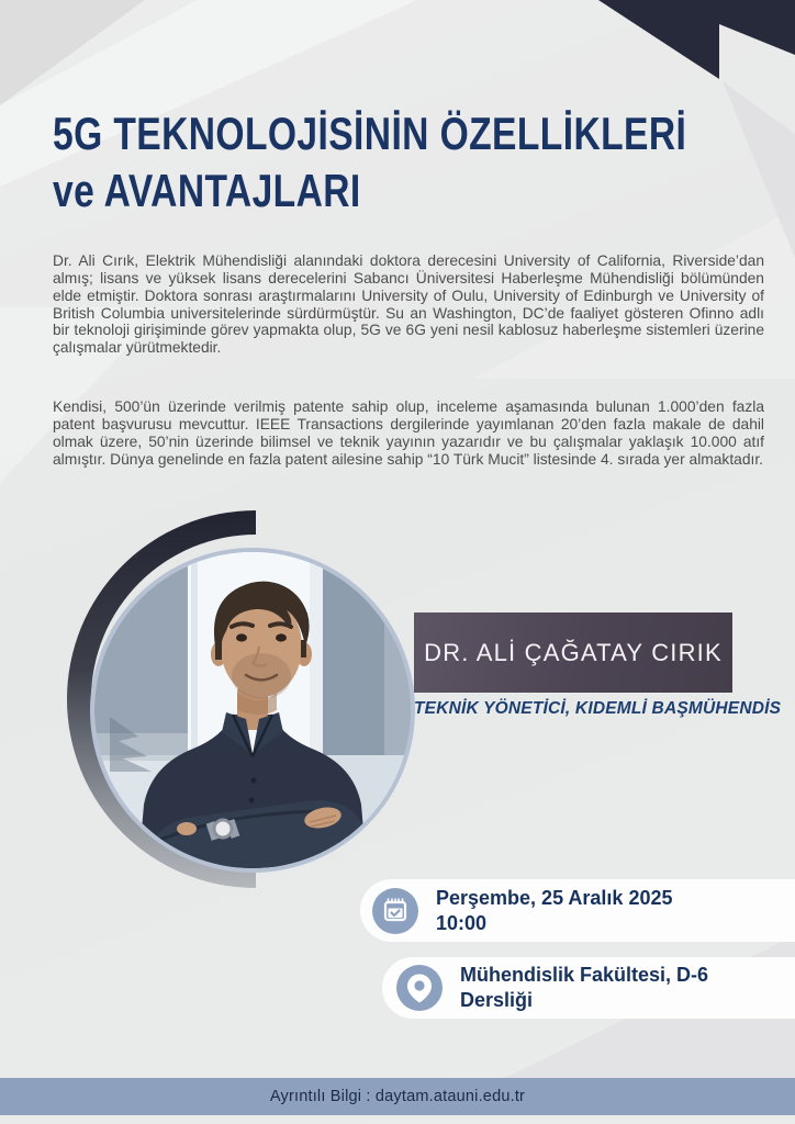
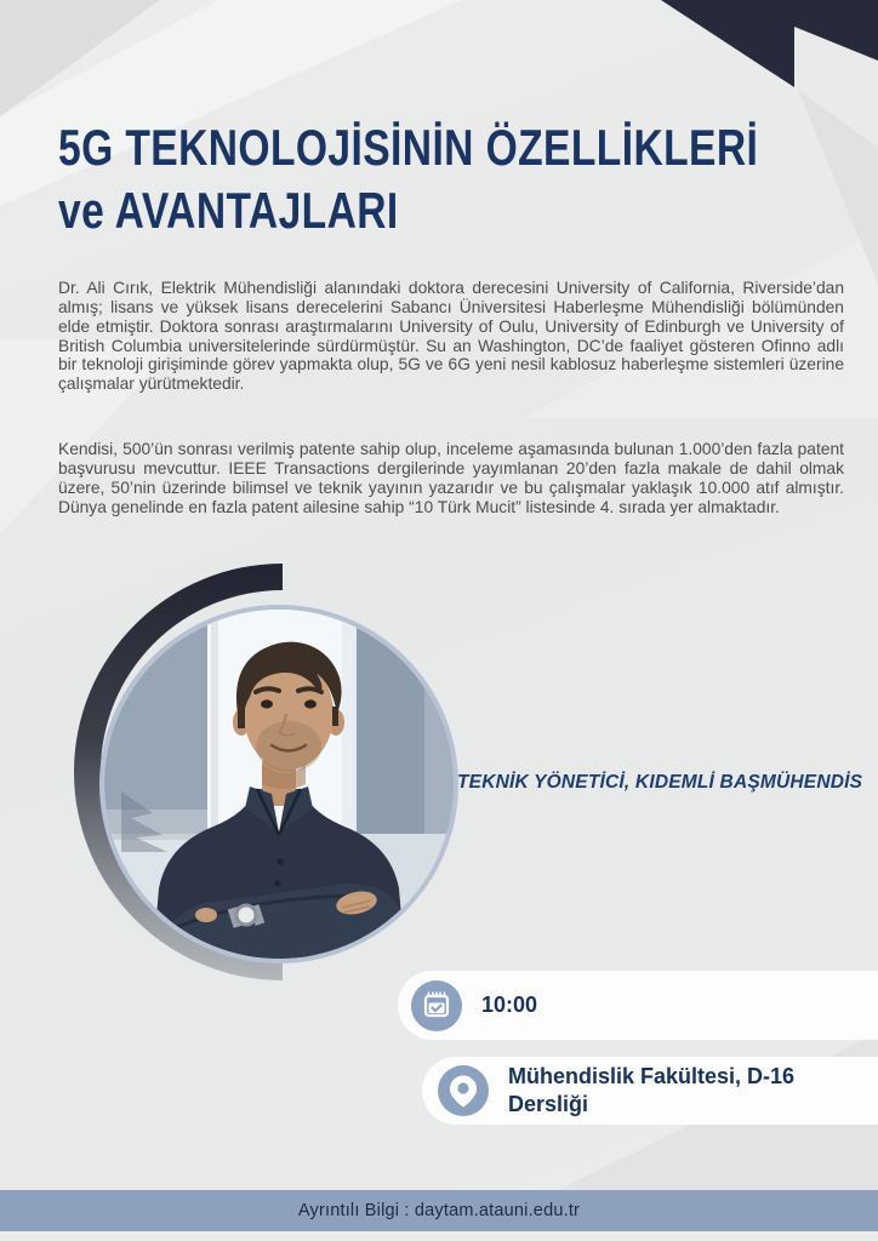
  5G TEKNOLOJİSİNİN ÖZELLİKLERİ
  ve AVANTAJLARI
  Dr. Ali Cırık, Elektrik Mühendisliği alanındaki doktora derecesini University of California, Riverside’dan almış; lisans ve yüksek lisans derecelerini Sabancı Üniversitesi Haberleşme Mühendisliği bölümünden elde etmiştir. Doktora sonrası araştırmalarını University of Oulu, University of Edinburgh ve University of British Columbia universitelerinde sürdürmüştür. Su an Washington, DC’de faaliyet gösteren Ofinno adlı bir teknoloji girişiminde görev yapmakta olup, 5G ve 6G yeni nesil kablosuz haberleşme sistemleri üzerine çalışmalar yürütmektedir.
- Kendisi, 500’ün üzerinde verilmiş patente sahip olup, inceleme aşamasında bulunan 1.000’den fazla patent başvurusu mevcuttur. IEEE Transactions dergilerinde yayımlanan 20’den fazla makale de dahil olmak üzere, 50’nin üzerinde bilimsel ve teknik yayının yazarıdır ve bu çalışmalar yaklaşık 10.000 atıf almıştır. Dünya genelinde en fazla patent ailesine sahip “10 Türk Mucit” listesinde 4. sırada yer almaktadır.
+ Kendisi, 500’ün sonrası verilmiş patente sahip olup, inceleme aşamasında bulunan 1.000’den fazla patent başvurusu mevcuttur. IEEE Transactions dergilerinde yayımlanan 20’den fazla makale de dahil olmak üzere, 50’nin üzerinde bilimsel ve teknik yayının yazarıdır ve bu çalışmalar yaklaşık 10.000 atıf almıştır. Dünya genelinde en fazla patent ailesine sahip “10 Türk Mucit” listesinde 4. sırada yer almaktadır.
- DR. ALİ ÇAĞATAY CIRIK
  TEKNİK YÖNETİCİ, KIDEMLİ BAŞMÜHENDİS
- Perşembe, 25 Aralık 2025
  10:00
- Mühendislik Fakültesi, D-6
+ Mühendislik Fakültesi, D-16
  Dersliği
  Ayrıntılı Bilgi : daytam.atauni.edu.tr
